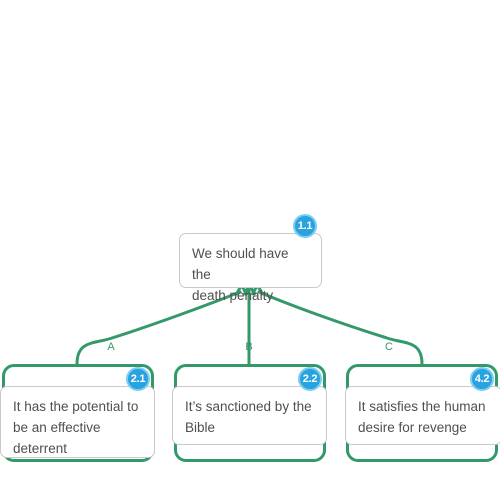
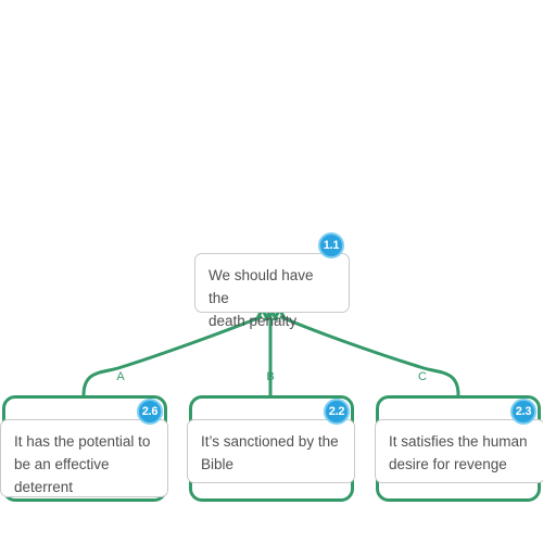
  A
  B
  C
  We should have the
  death penalty
  1.1
  It has the potential to
  be an effective
  deterrent
- 2.1
+ 2.6
  It’s sanctioned by the
  Bible
  2.2
  It satisfies the human
  desire for revenge
- 4.2
+ 2.3
